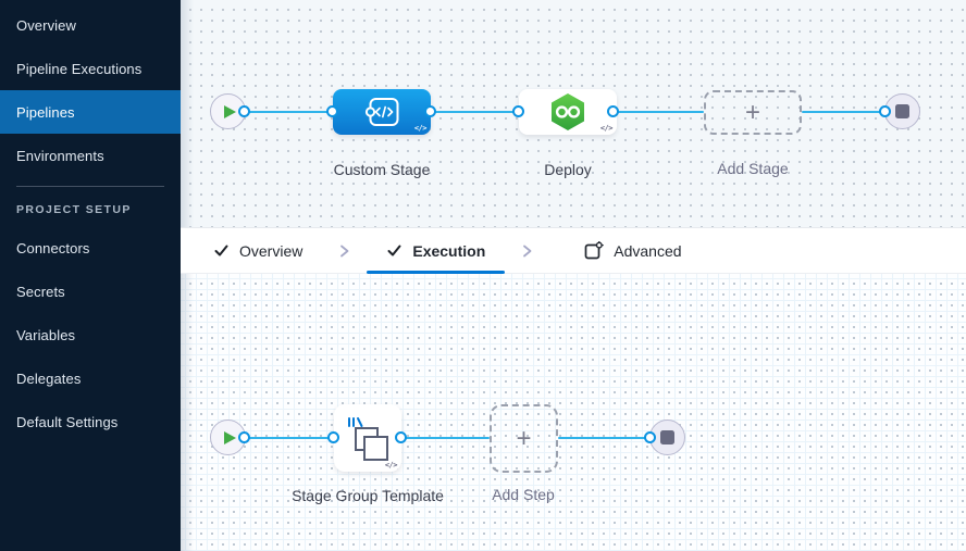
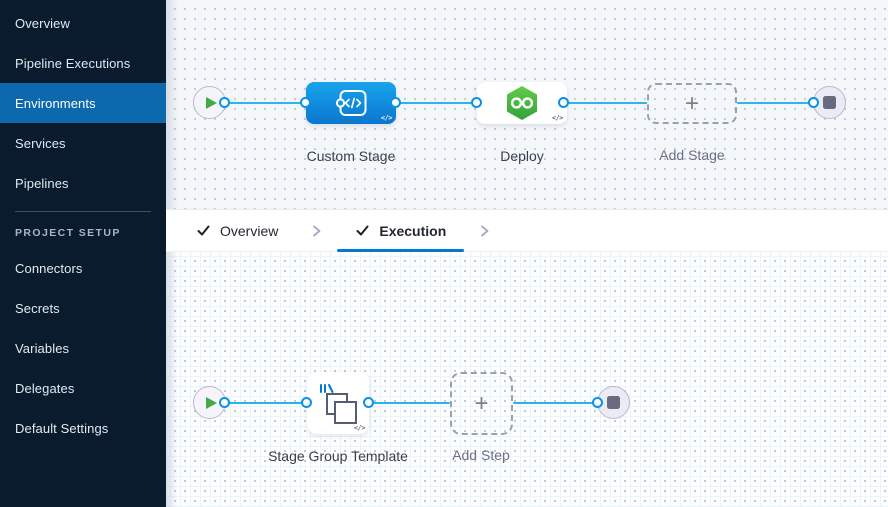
  Overview
  Pipeline Executions
- Pipelines
+ Environments
+ Services
- Environments
+ Pipelines
  PROJECT SETUP
  Connectors
  Secrets
  Variables
  Delegates
  Default Settings
  </>
  </>
  +
  Custom Stage
  Deploy
  Add Stage
  Overview
  Execution
- Advanced
  </>
  +
  Stage Group Template
  Add Step
